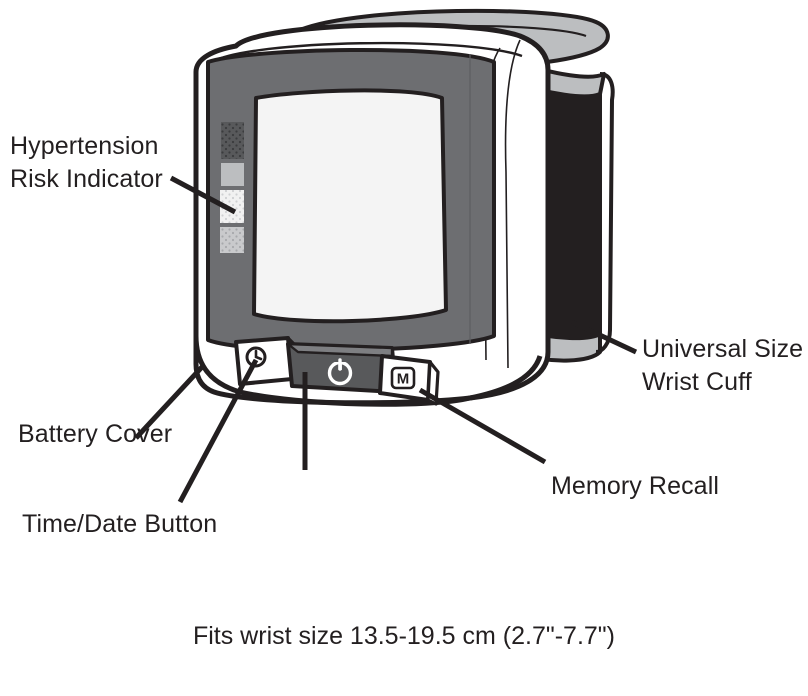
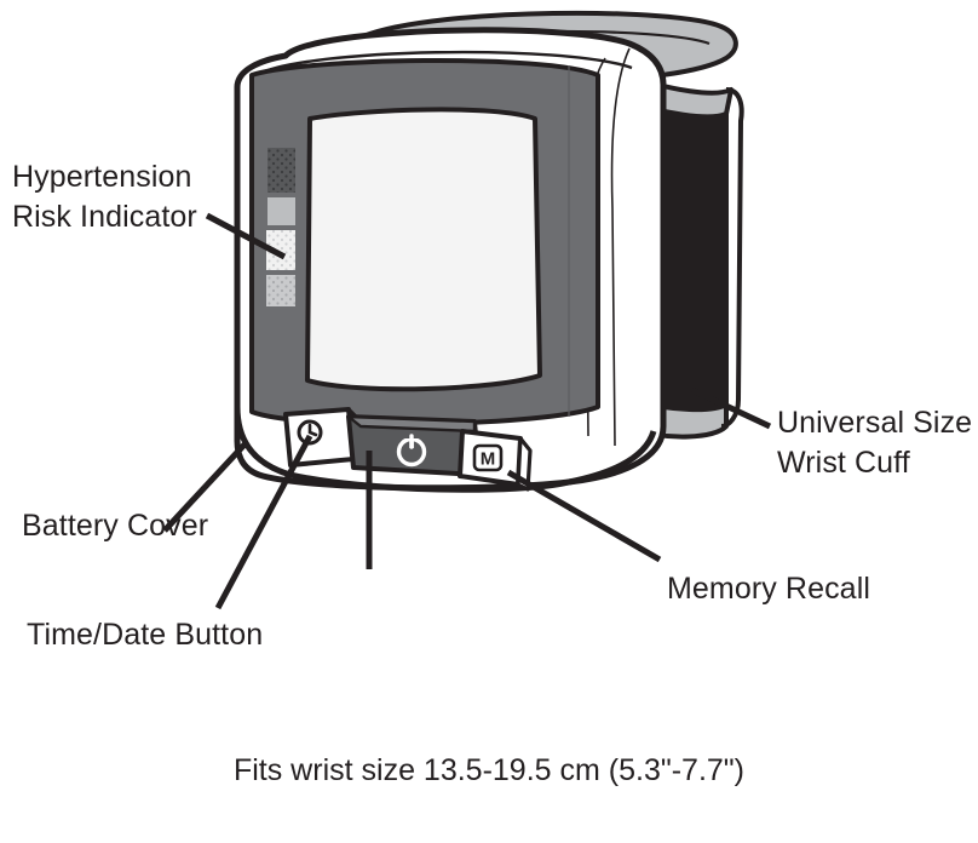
  M
  Hypertension
  Risk Indicator
  Battery Cover
  Time/Date Button
  Memory Recall
  Universal Size
  Wrist Cuff
- Fits wrist size 13.5-19.5 cm (2.7"-7.7")
+ Fits wrist size 13.5-19.5 cm (5.3"-7.7")
